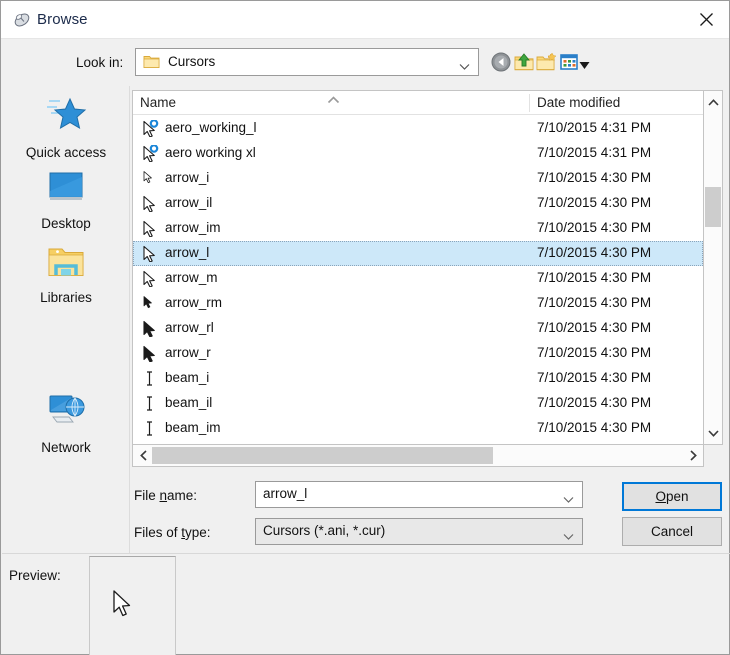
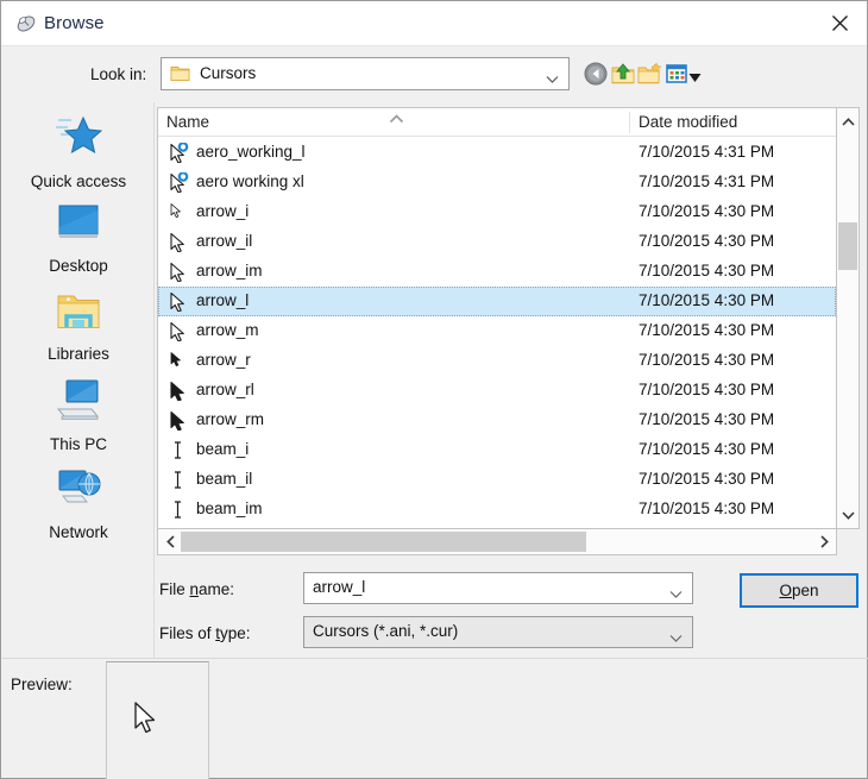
  Browse
  Look in:
  Cursors
  Quick access
  Desktop
  Libraries
+ This PC
  Network
  Name
  Date modified
  aero_working_l
  7/10/2015 4:31 PM
  aero working xl
  7/10/2015 4:31 PM
  arrow_i
  7/10/2015 4:30 PM
  arrow_il
  7/10/2015 4:30 PM
  arrow_im
  7/10/2015 4:30 PM
  arrow_l
  7/10/2015 4:30 PM
  arrow_m
  7/10/2015 4:30 PM
- arrow_rm
+ arrow_r
  7/10/2015 4:30 PM
  arrow_rl
  7/10/2015 4:30 PM
- arrow_r
+ arrow_rm
  7/10/2015 4:30 PM
  beam_i
  7/10/2015 4:30 PM
  beam_il
  7/10/2015 4:30 PM
  beam_im
  7/10/2015 4:30 PM
  File name:
  arrow_l
  Files of type:
  Cursors (*.ani, *.cur)
  O
  pen
- Cancel
  Preview:
